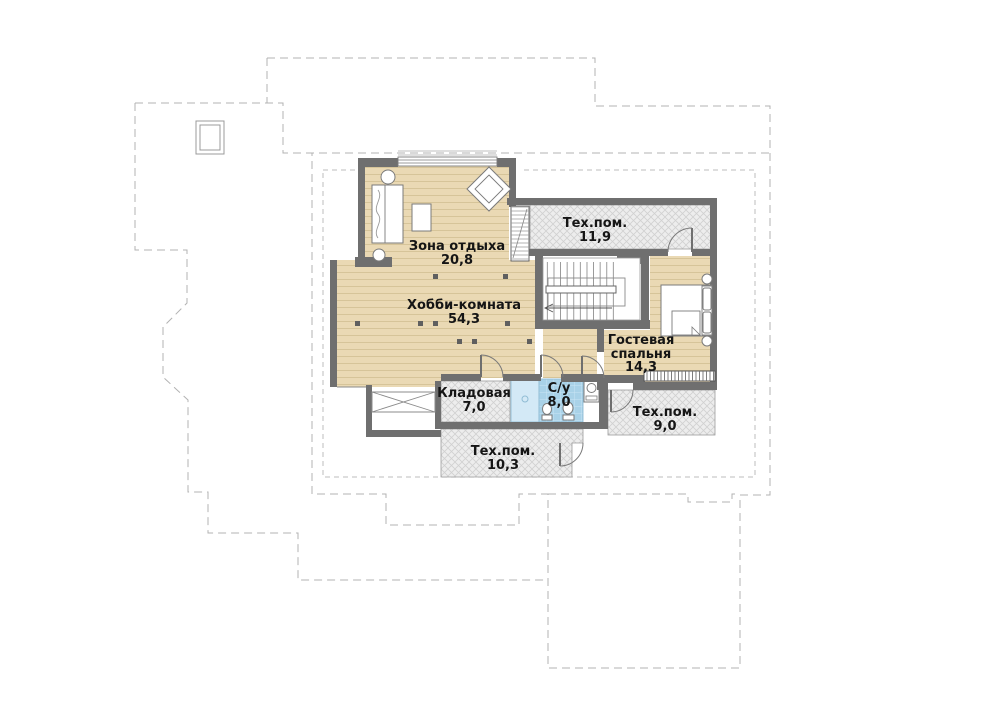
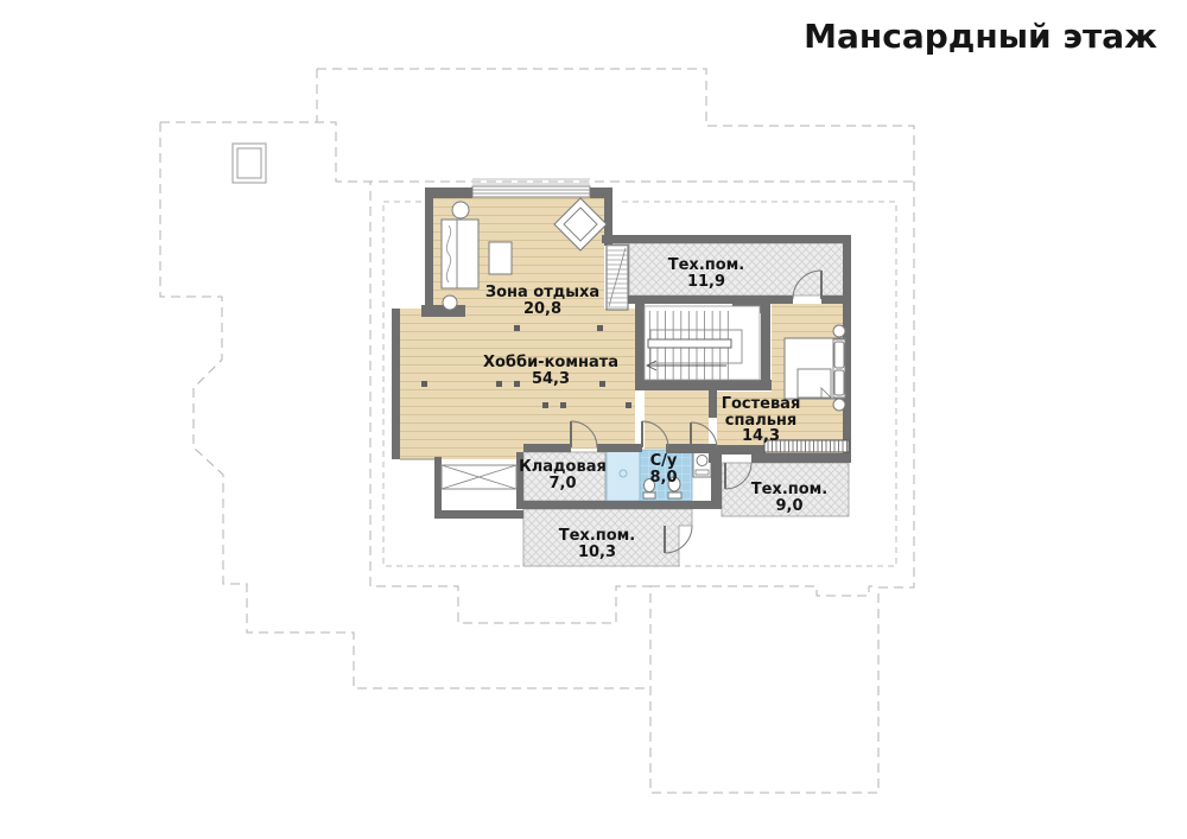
+ Мансардный этаж
  Зона отдыха
  20,8
  Хобби-комната
  54,3
  Тех.пом.
  11,9
  Гостевая
  спальня
  14,3
  Кладовая
  7,0
  С/у
  8,0
  Тех.пом.
  9,0
  Тех.пом.
  10,3
